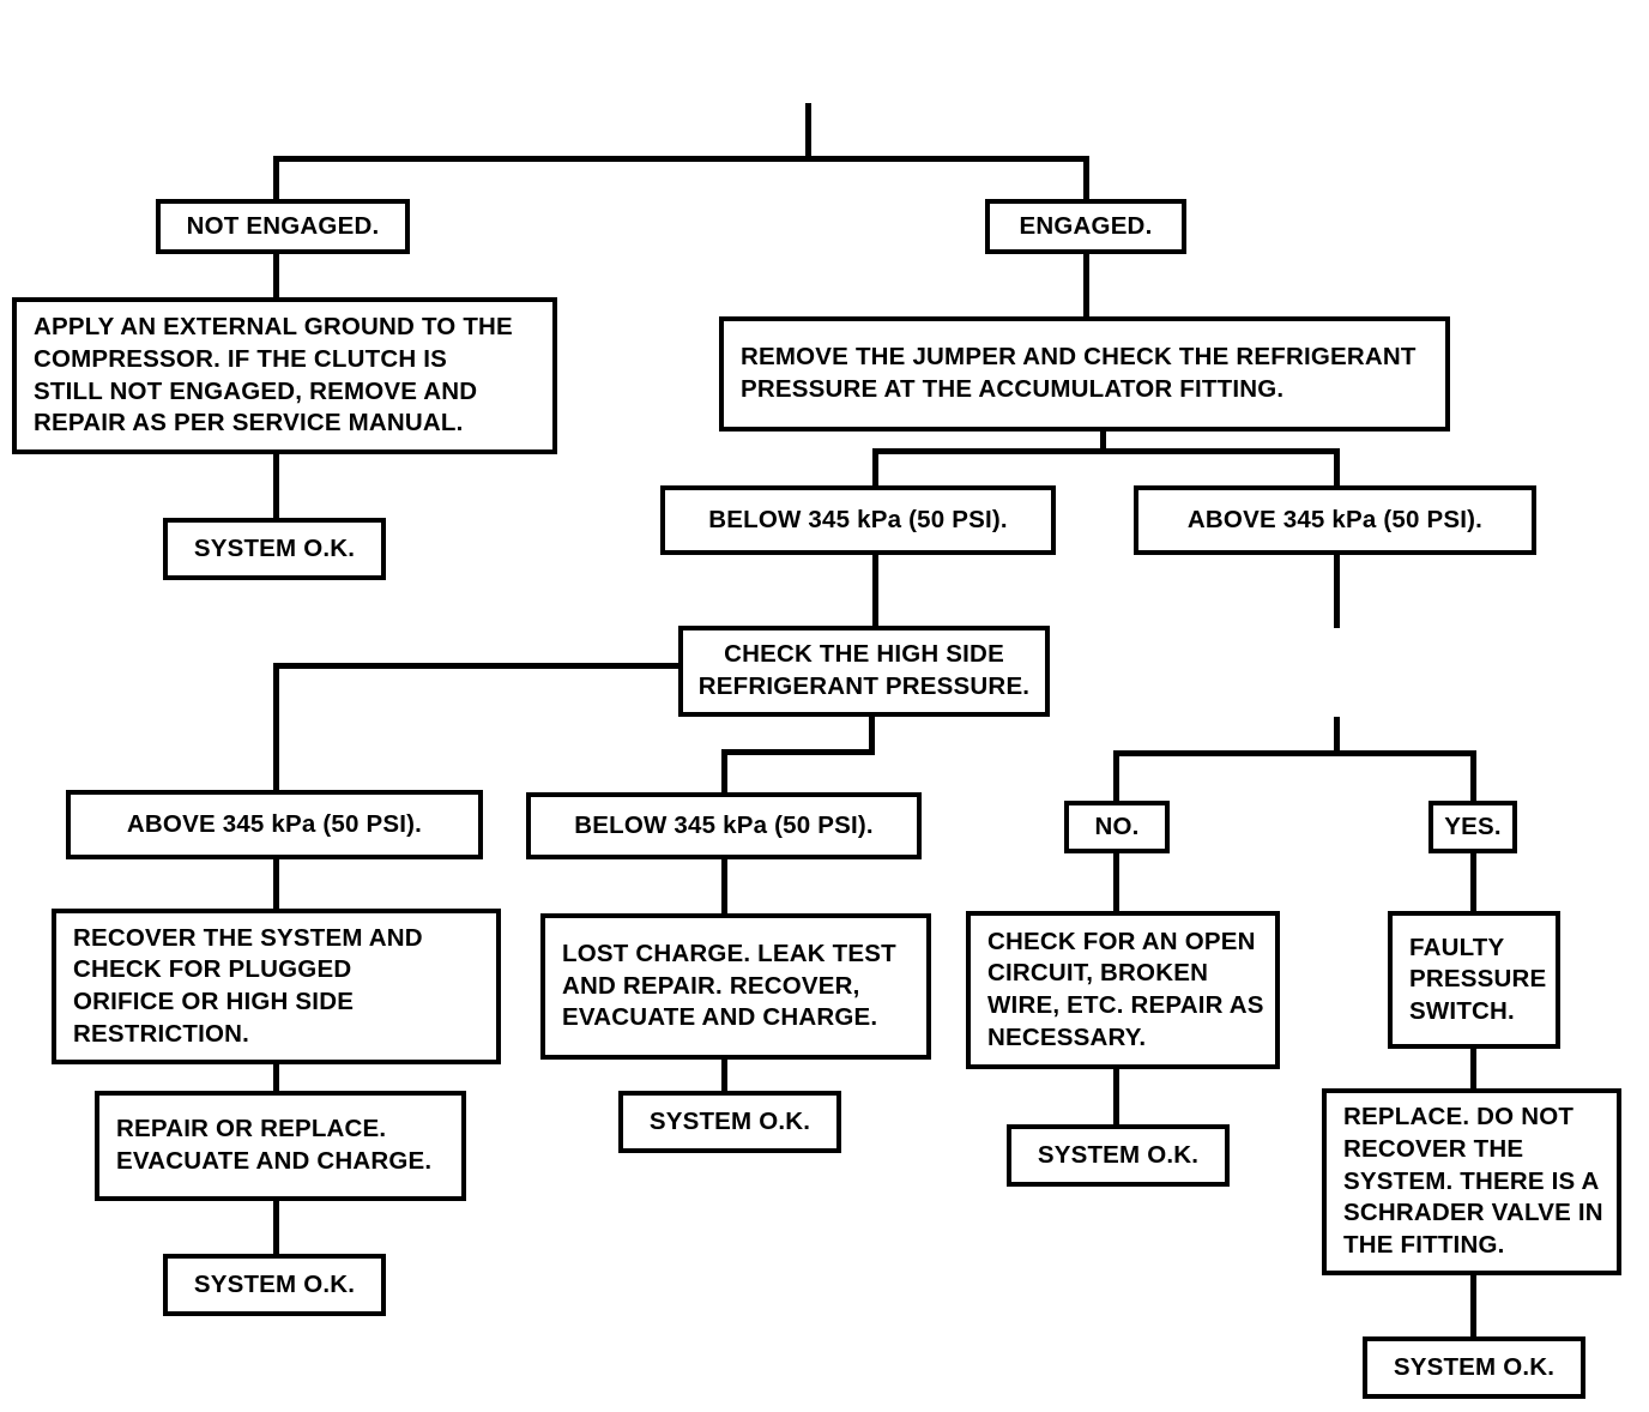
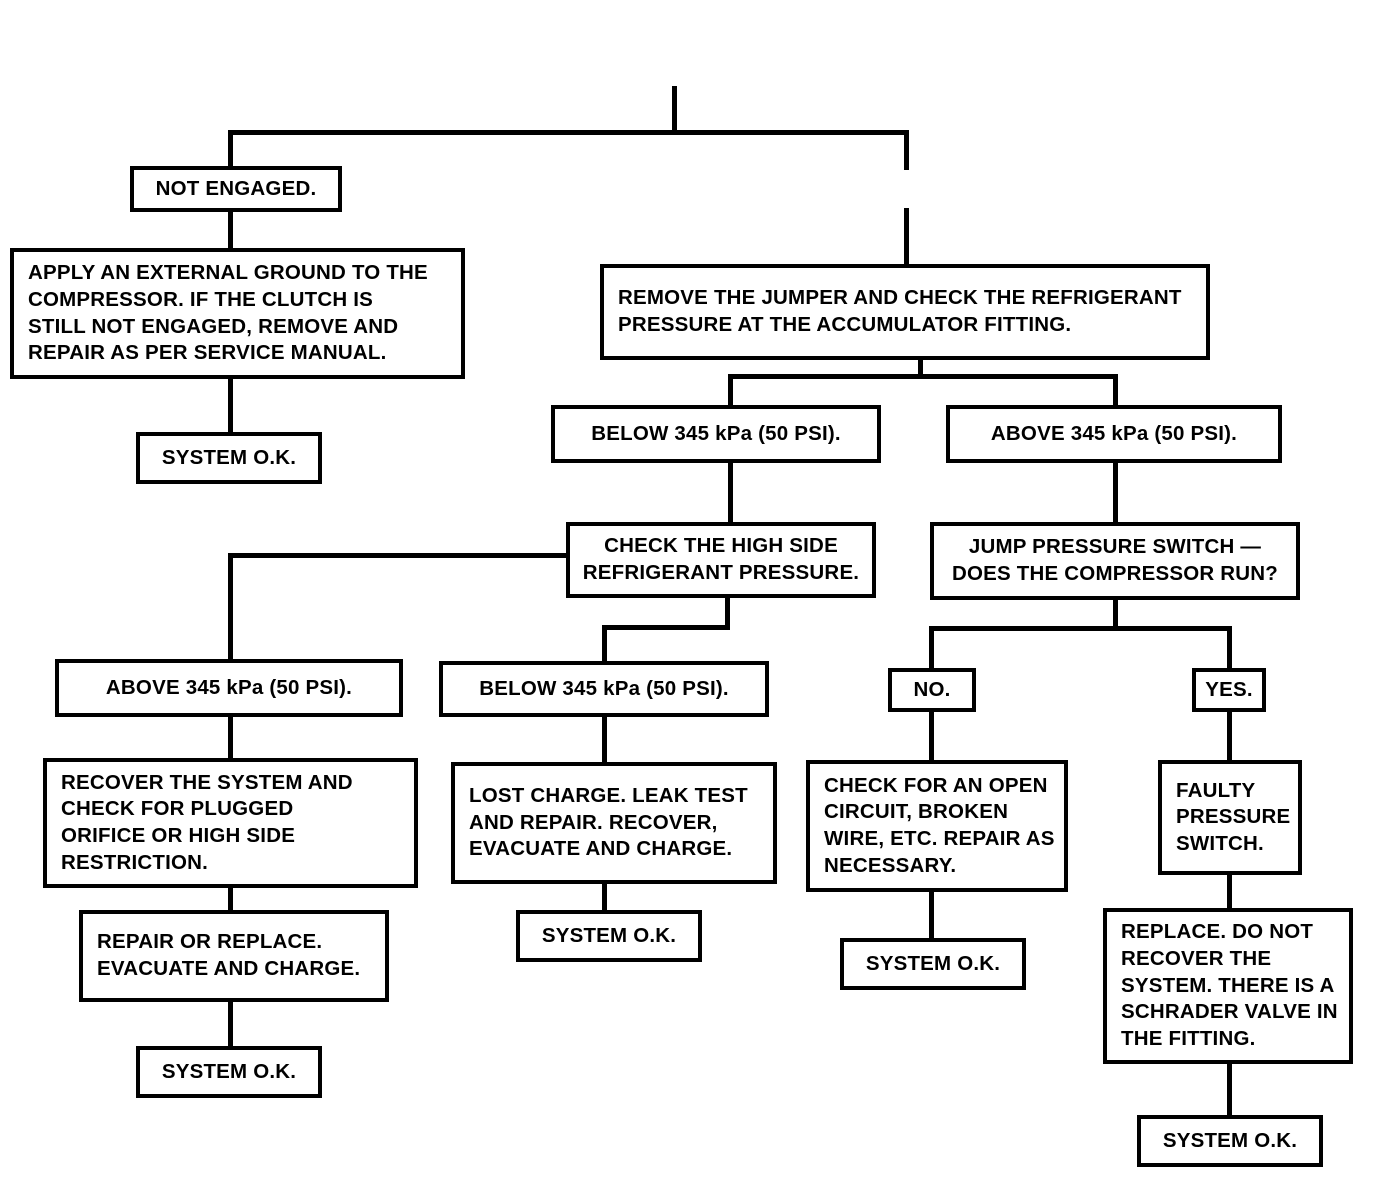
  NOT ENGAGED.
- ENGAGED.
  APPLY AN EXTERNAL GROUND TO THE
  COMPRESSOR. IF THE CLUTCH IS
  STILL NOT ENGAGED, REMOVE AND
  REPAIR AS PER SERVICE MANUAL.
  SYSTEM O.K.
  REMOVE THE JUMPER AND CHECK THE REFRIGERANT
  PRESSURE AT THE ACCUMULATOR FITTING.
  BELOW 345 kPa (50 PSI).
  ABOVE 345 kPa (50 PSI).
  CHECK THE HIGH SIDE
  REFRIGERANT PRESSURE.
+ JUMP PRESSURE SWITCH —
+ DOES THE COMPRESSOR RUN?
  ABOVE 345 kPa (50 PSI).
  BELOW 345 kPa (50 PSI).
  NO.
  YES.
  RECOVER THE SYSTEM AND
  CHECK FOR PLUGGED
  ORIFICE OR HIGH SIDE
  RESTRICTION.
  LOST CHARGE. LEAK TEST
  AND REPAIR. RECOVER,
  EVACUATE AND CHARGE.
  CHECK FOR AN OPEN
  CIRCUIT, BROKEN
  WIRE, ETC. REPAIR AS
  NECESSARY.
  FAULTY
  PRESSURE
  SWITCH.
  REPAIR OR REPLACE.
  EVACUATE AND CHARGE.
  SYSTEM O.K.
  SYSTEM O.K.
  REPLACE. DO NOT
  RECOVER THE
  SYSTEM. THERE IS A
  SCHRADER VALVE IN
  THE FITTING.
  SYSTEM O.K.
  SYSTEM O.K.
